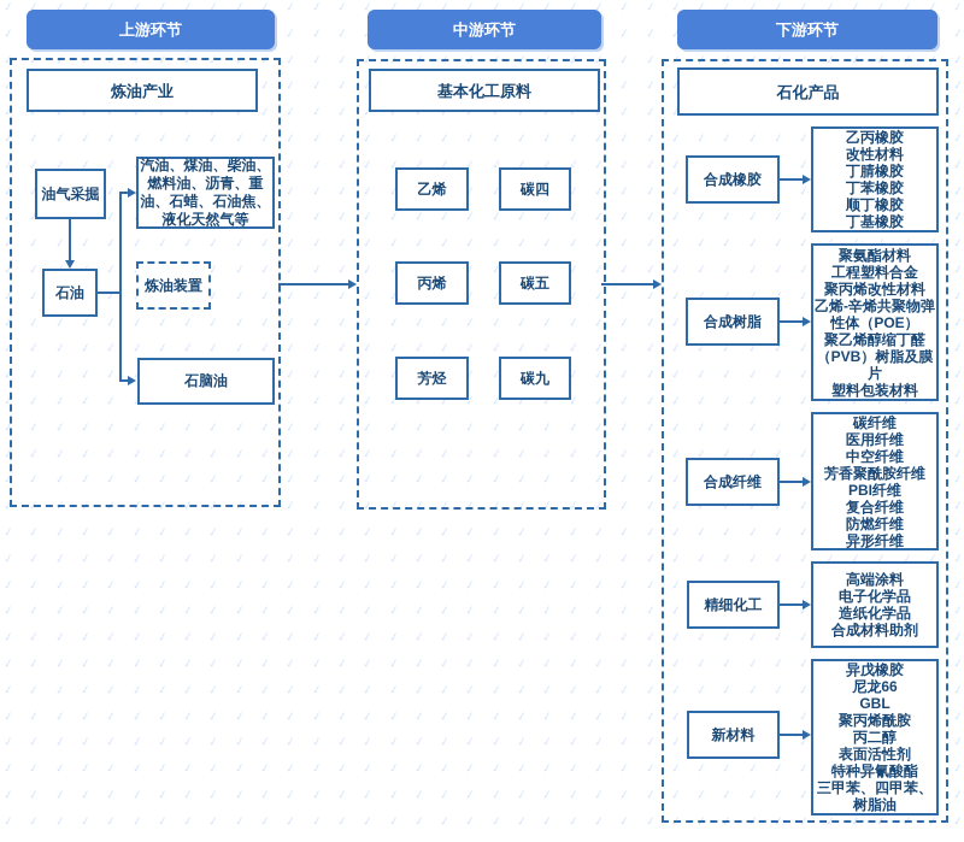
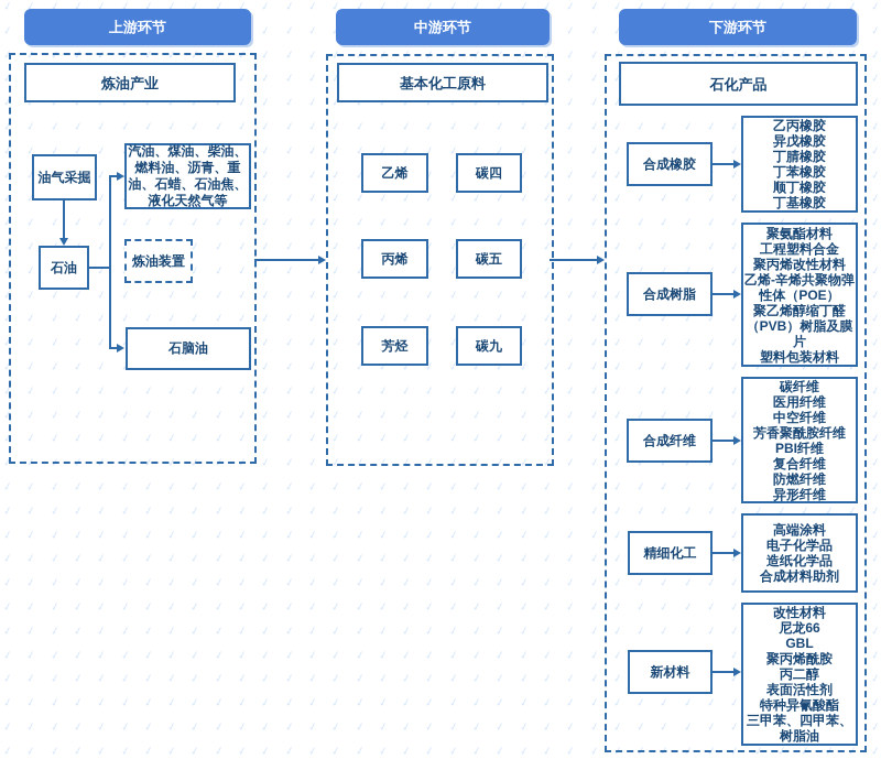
  上游环节
  炼油产业
  油气采掘
  汽油、煤油、柴油、燃料油、沥青、重油、石蜡、石油焦、液化天然气等
  石油
  炼油装置
  石脑油
  中游环节
  基本化工原料
  乙烯
  碳四
  丙烯
  碳五
  芳烃
  碳九
  下游环节
  石化产品
  合成橡胶
  乙丙橡胶
- 改性材料
+ 异戊橡胶
  丁腈橡胶
  丁苯橡胶
  顺丁橡胶
  丁基橡胶
  合成树脂
  聚氨酯材料
  工程塑料合金
  聚丙烯改性材料
  乙烯-辛烯共聚物弹性体（POE）
  聚乙烯醇缩丁醛（PVB）树脂及膜片
  塑料包装材料
  合成纤维
  碳纤维
  医用纤维
  中空纤维
  芳香聚酰胺纤维
  PBI纤维
  复合纤维
  防燃纤维
  异形纤维
  精细化工
  高端涂料
  电子化学品
  造纸化学品
  合成材料助剂
  新材料
- 异戊橡胶
+ 改性材料
  尼龙66
  GBL
  聚丙烯酰胺
  丙二醇
  表面活性剂
  特种异氰酸酯
  三甲苯、四甲苯、树脂油
